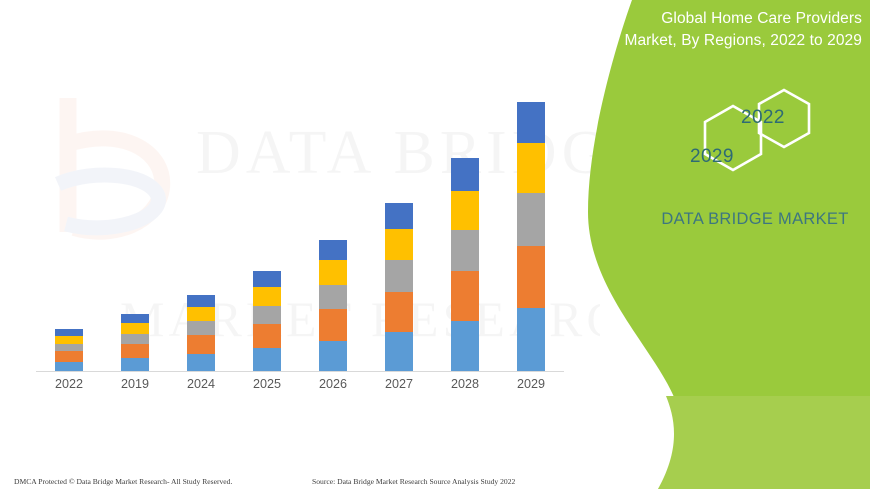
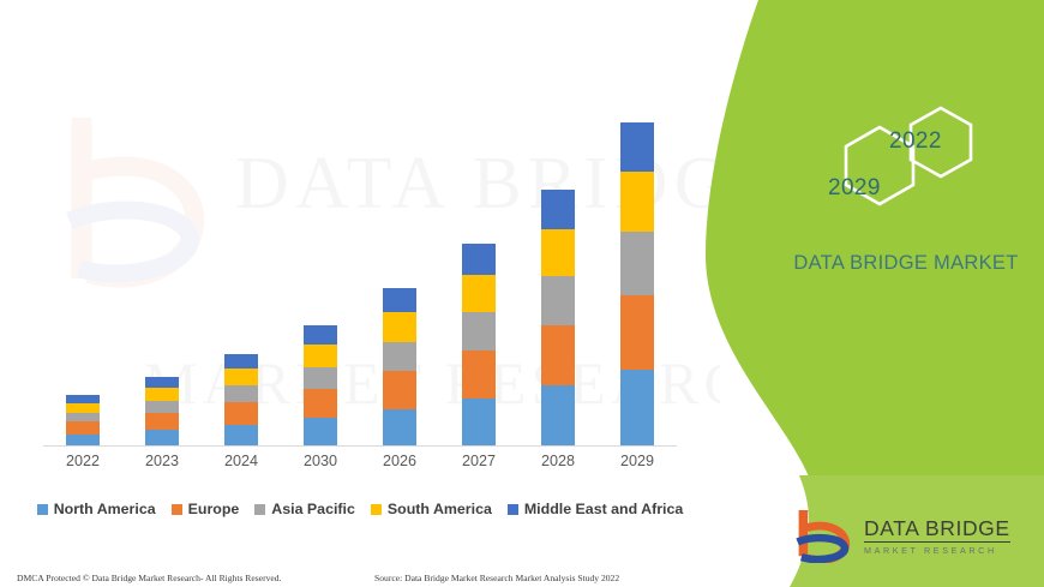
  DATA BRIG
  2022
- 2019
+ 2023
  2024
- 2025
+ 2030
  2026
  2027
  2028
  2029
+ North America
+ Europe
+ Asia Pacific
+ South America
+ Middle East and Africa
- DMCA Protected © Data Bridge Market Research- All Study Reserved.
+ DMCA Protected © Data Bridge Market Research- All Rights Reserved.
- Source: Data Bridge Market Research Source Analysis Study 2022
+ Source: Data Bridge Market Research Market Analysis Study 2022
- Global Home Care Providers Market, By Regions, 2022 to 2029
  2022
  2029
  DATA BRIDGE MARKET
+ DATA BRIDGE
+ MARKET RESEARCH
